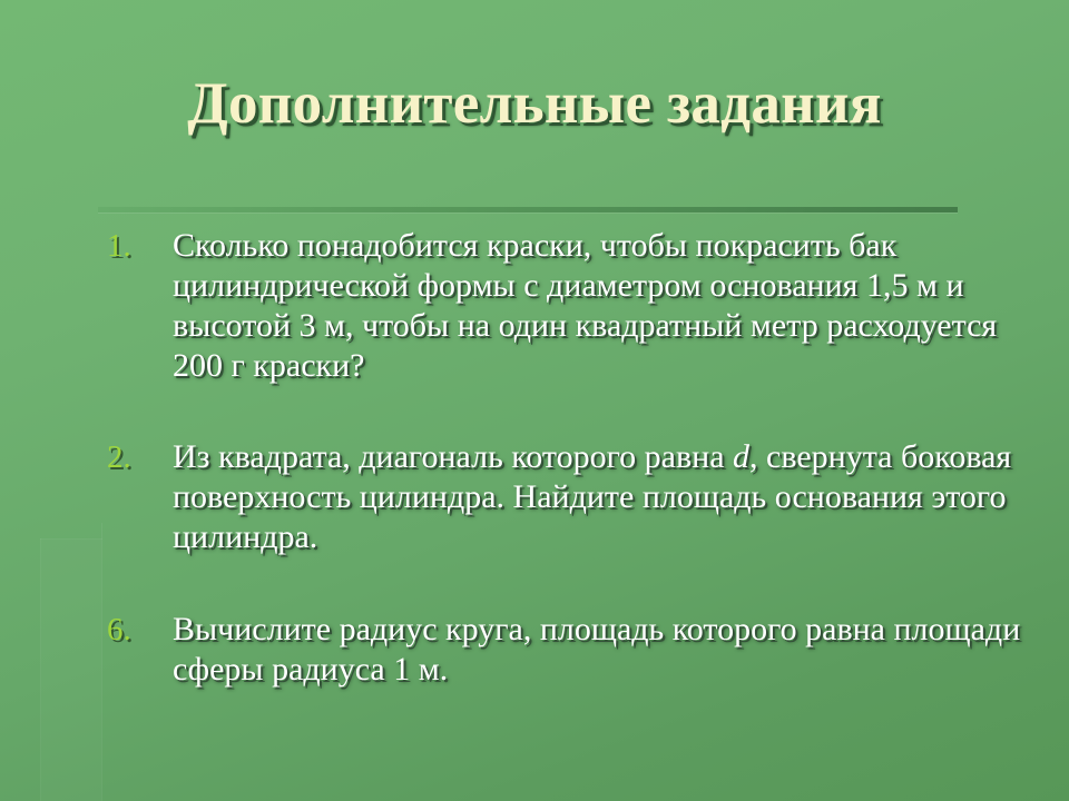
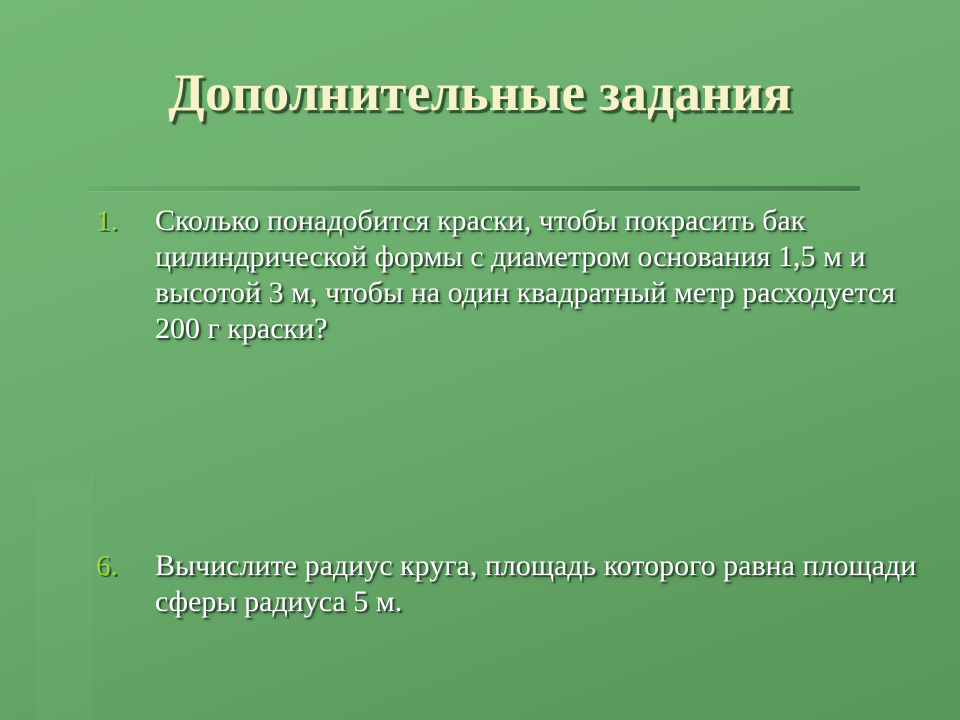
  Дополнительные задания
  1.
  Сколько понадобится краски, чтобы покрасить бак цилиндрической формы с диаметром основания 1,5 м и высотой 3 м, чтобы на один квадратный метр расходуется 200 г краски?
- 2.
- Из квадрата, диагональ которого равна d, свернута боковая поверхность цилиндра. Найдите площадь основания этого цилиндра.
  6.
- Вычислите радиус круга, площадь которого равна площади сферы радиуса 1 м.
+ Вычислите радиус круга, площадь которого равна площади сферы радиуса 5 м.
